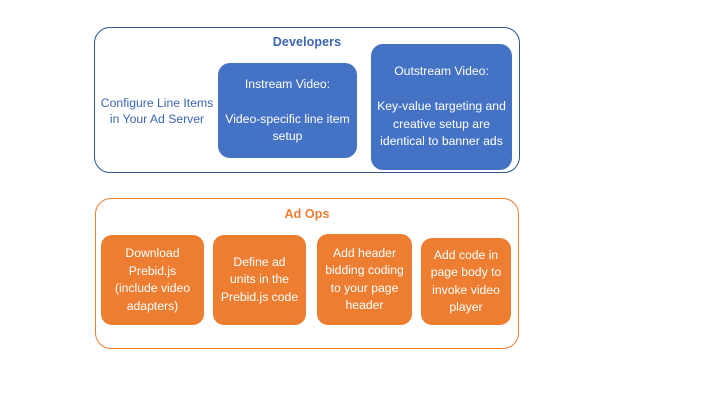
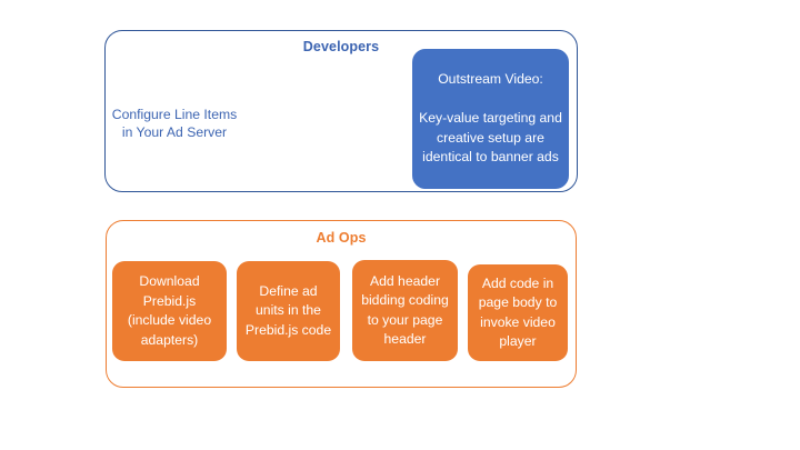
  Developers
  Configure Line Items in Your Ad Server
- Instream Video:
- Video-specific line item setup
  Outstream Video:
  Key-value targeting and creative setup are identical to banner ads
  Ad Ops
  Download Prebid.js (include video adapters)
  Define ad units in the Prebid.js code
  Add header bidding coding to your page header
  Add code in page body to invoke video player
